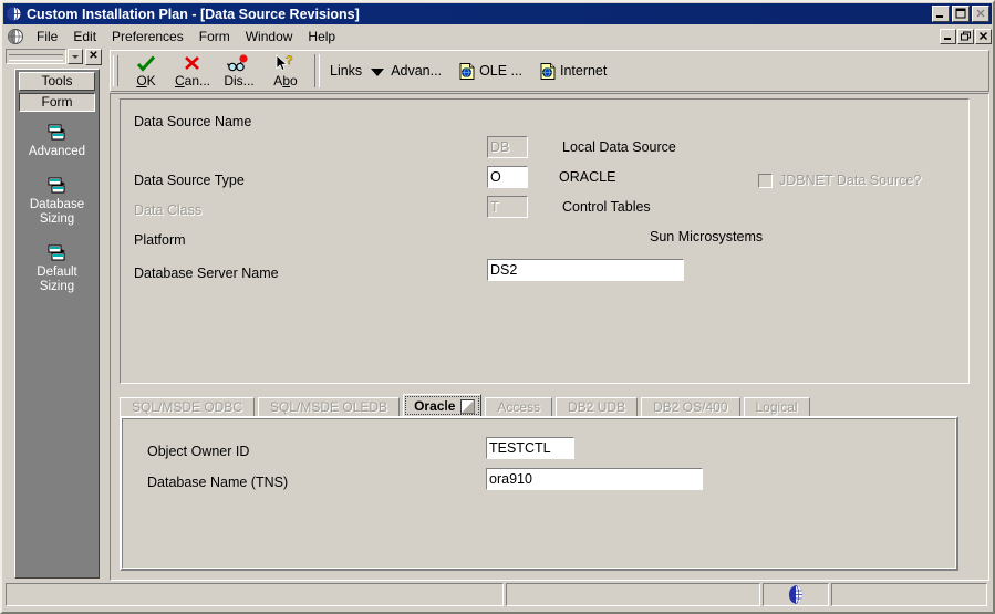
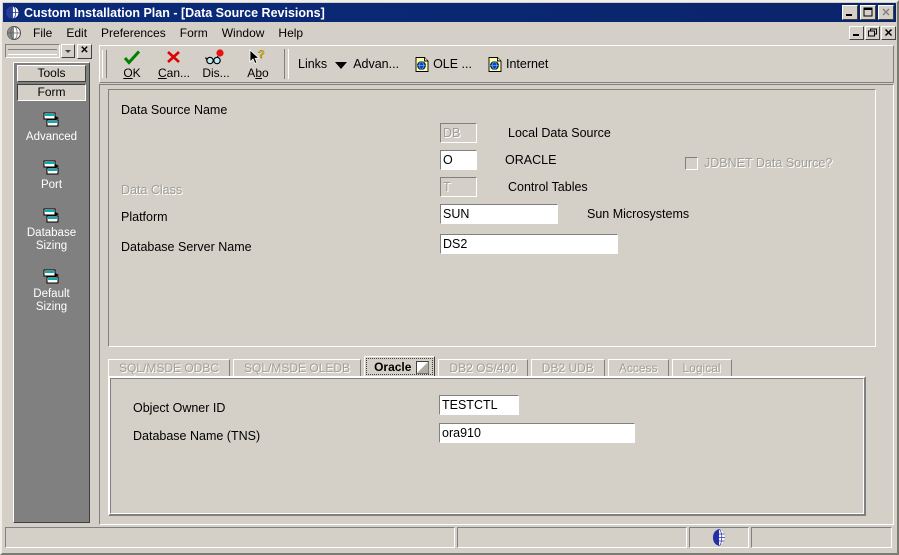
  Custom Installation Plan - [Data Source Revisions]
  File
  Edit
  Preferences
  Form
  Window
  Help
  ✕
  Tools
  Form
  Advanced
+ Port
  Database
  Sizing
  Default
  Sizing
  OK
  Can...
  Dis...
  ?
  Abo
  Links
  Advan...
  OLE ...
  Internet
  Data Source Name
  DB
  Local Data Source
- Data Source Type
  O
  ORACLE
  Data Class
  T
  Control Tables
  Platform
+ SUN
  Sun Microsystems
  Database Server Name
  DS2
  JDBNET Data Source?
  SQL/MSDE ODBC
  SQL/MSDE OLEDB
  Oracle
- Access
+ DB2 OS/400
  DB2 UDB
- DB2 OS/400
+ Access
  Logical
  Object Owner ID
  TESTCTL
  Database Name (TNS)
  ora910
